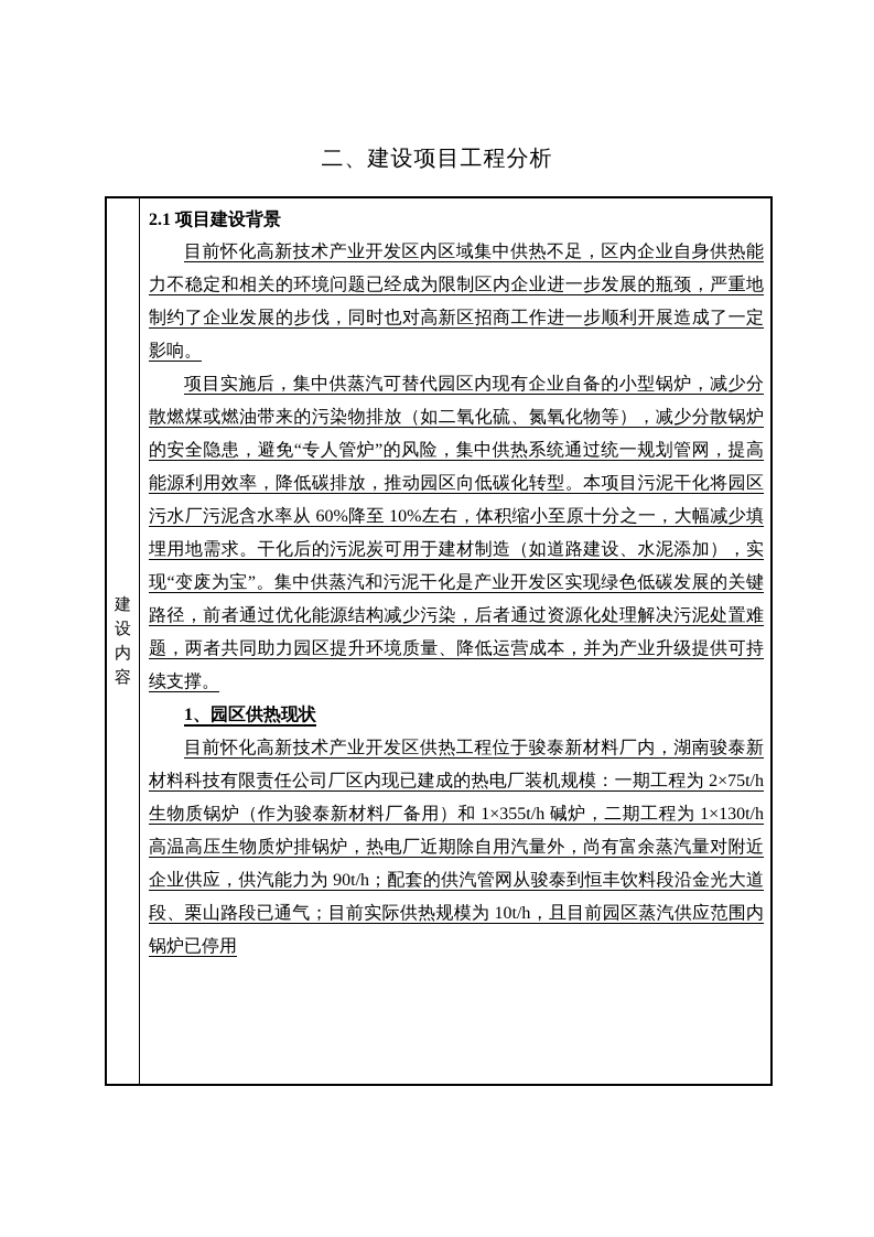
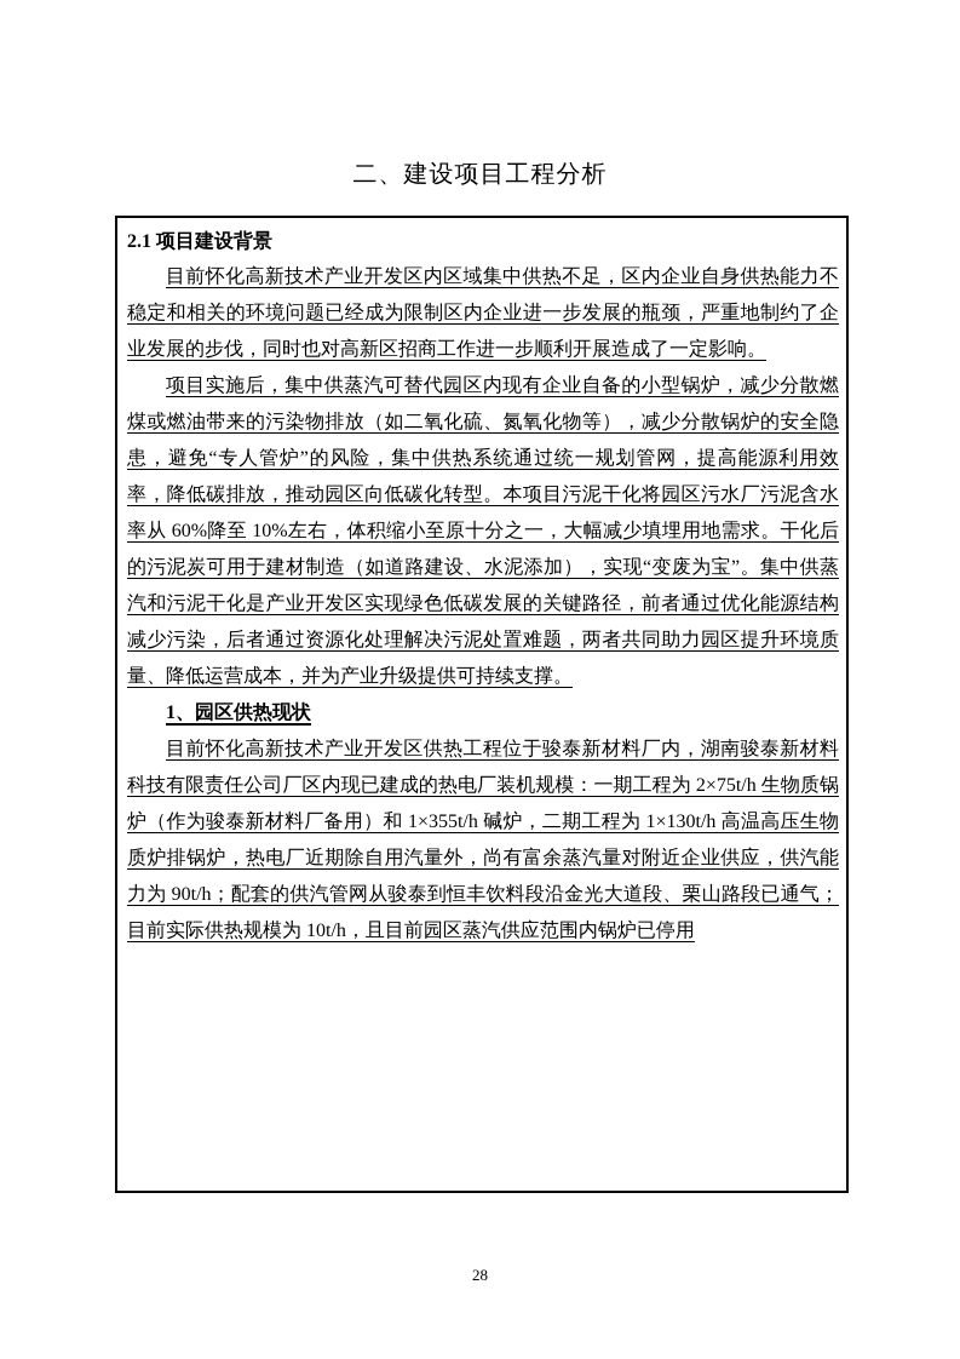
  二、建设项目工程分析
- 建设内容
  2.1 项目建设背景
  目前怀化高新技术产业开发区内区域集中供热不足，区内企业自身供热能力不稳定和相关的环境问题已经成为限制区内企业进一步发展的瓶颈，严重地制约了企业发展的步伐，同时也对高新区招商工作进一步顺利开展造成了一定影响。
  项目实施后，集中供蒸汽可替代园区内现有企业自备的小型锅炉，减少分散燃煤或燃油带来的污染物排放（如二氧化硫、氮氧化物等），减少分散锅炉的安全隐患，避免“专人管炉”的风险，集中供热系统通过统一规划管网，提高能源利用效率，降低碳排放，推动园区向低碳化转型。本项目污泥干化将园区污水厂污泥含水率从 60%降至 10%左右，体积缩小至原十分之一，大幅减少填埋用地需求。干化后的污泥炭可用于建材制造（如道路建设、水泥添加），实现“变废为宝”。集中供蒸汽和污泥干化是产业开发区实现绿色低碳发展的关键路径，前者通过优化能源结构减少污染，后者通过资源化处理解决污泥处置难题，两者共同助力园区提升环境质量、降低运营成本，并为产业升级提供可持续支撑。
  1、园区供热现状
  目前怀化高新技术产业开发区供热工程位于骏泰新材料厂内，湖南骏泰新材料科技有限责任公司厂区内现已建成的热电厂装机规模：一期工程为 2×75t/h 生物质锅炉（作为骏泰新材料厂备用）和 1×355t/h 碱炉，二期工程为 1×130t/h 高温高压生物质炉排锅炉，热电厂近期除自用汽量外，尚有富余蒸汽量对附近企业供应，供汽能力为 90t/h；配套的供汽管网从骏泰到恒丰饮料段沿金光大道段、栗山路段已通气；目前实际供热规模为 10t/h，且目前园区蒸汽供应范围内锅炉已停用
+ 28
